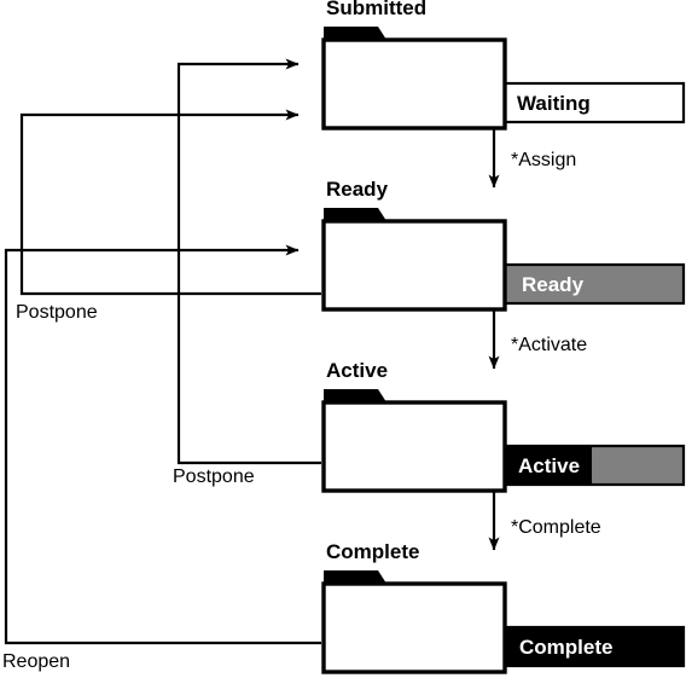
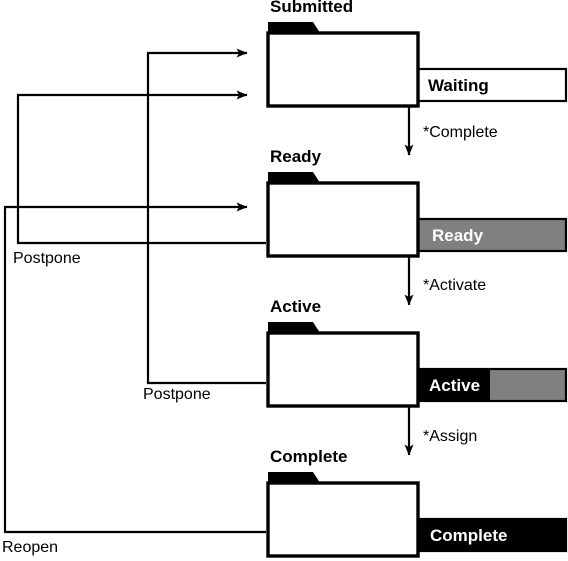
  Submitted
  Waiting
  Ready
  Ready
  Active
  Active
  Complete
  Complete
- *Assign
+ *Complete
  *Activate
- *Complete
+ *Assign
  Postpone
  Postpone
  Reopen
